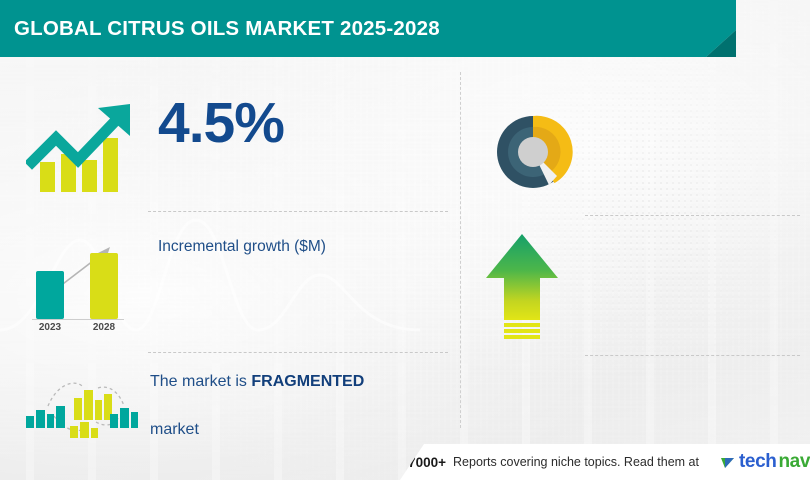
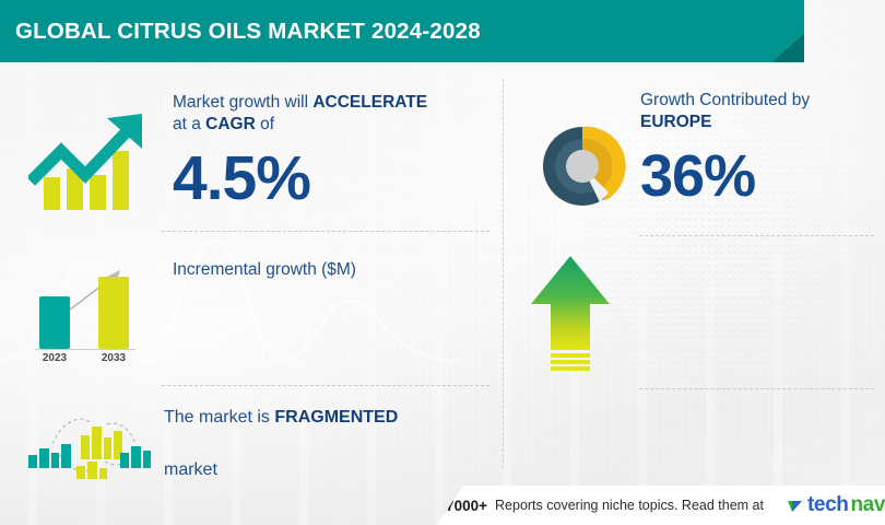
- GLOBAL CITRUS OILS MARKET 2025-2028
+ GLOBAL CITRUS OILS MARKET 2024-2028
+ Market growth will ACCELERATE
+ at a CAGR of
  4.5%
+ Growth Contributed by
+ EUROPE
+ 36%
  2023
- 2028
+ 2033
  Incremental growth ($M)
  The market is FRAGMENTED
  market
  Reports covering niche topics. Read them at
  tech
  nav
